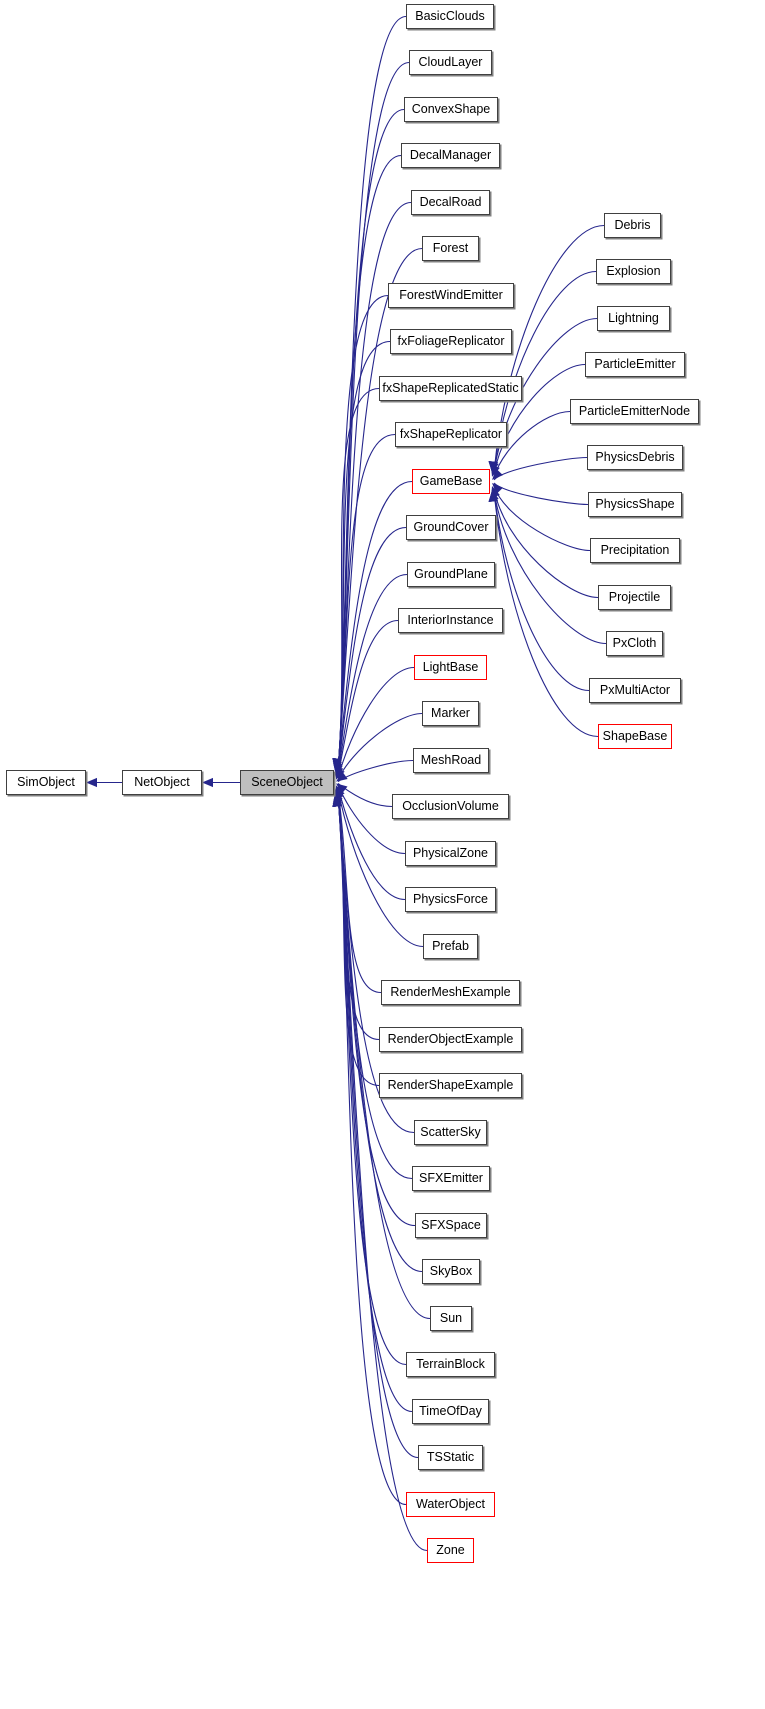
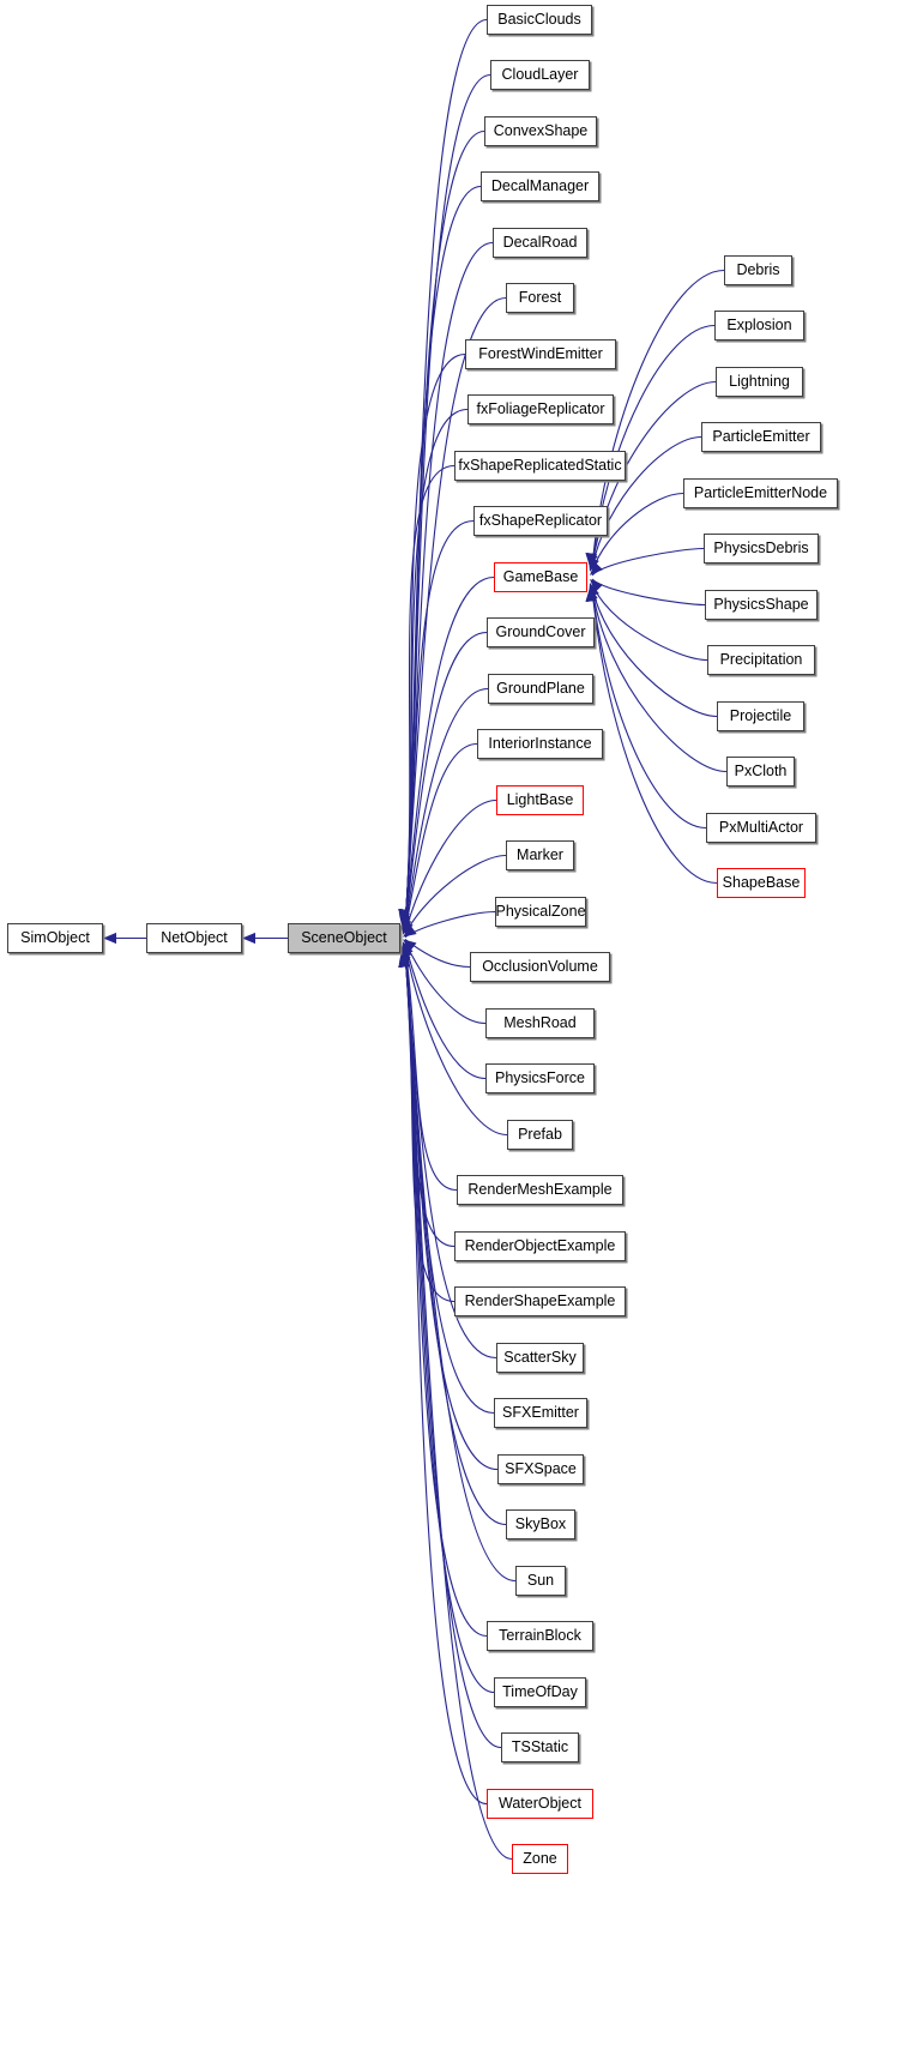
  SimObject
  NetObject
  SceneObject
  BasicClouds
  CloudLayer
  ConvexShape
  DecalManager
  DecalRoad
  Forest
  ForestWindEmitter
  fxFoliageReplicator
  fxShapeReplicatedStatic
  fxShapeReplicator
  GameBase
  GroundCover
  GroundPlane
  InteriorInstance
  LightBase
  Marker
- MeshRoad
+ PhysicalZone
  OcclusionVolume
- PhysicalZone
+ MeshRoad
  PhysicsForce
  Prefab
  RenderMeshExample
  RenderObjectExample
  RenderShapeExample
  ScatterSky
  SFXEmitter
  SFXSpace
  SkyBox
  Sun
  TerrainBlock
  TimeOfDay
  TSStatic
  WaterObject
  Zone
  Debris
  Explosion
  Lightning
  ParticleEmitter
  ParticleEmitterNode
  PhysicsDebris
  PhysicsShape
  Precipitation
  Projectile
  PxCloth
  PxMultiActor
  ShapeBase
